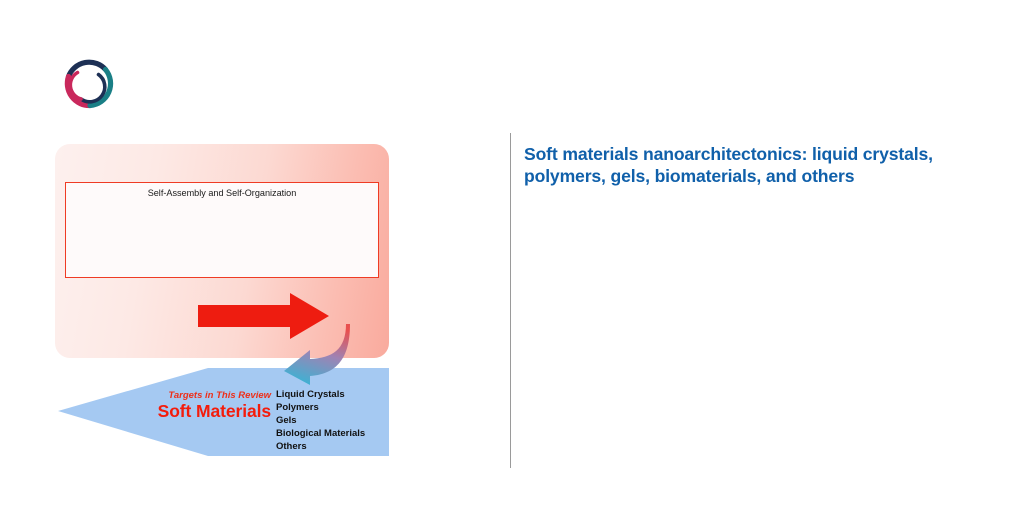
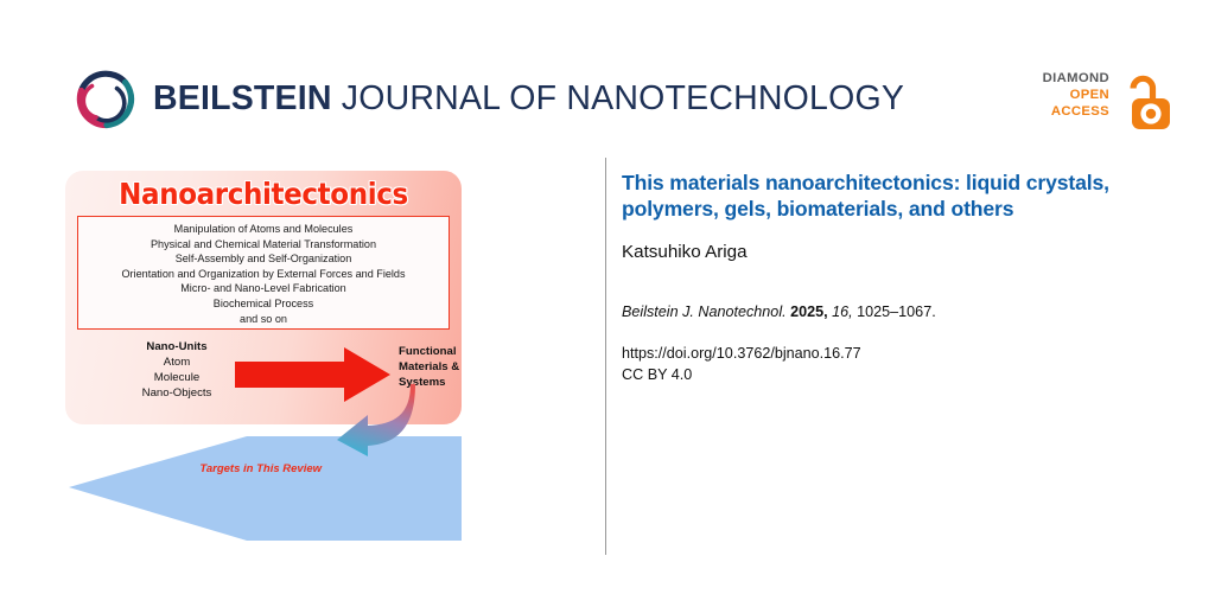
+ BEILSTEIN JOURNAL OF NANOTECHNOLOGY
+ DIAMOND
+ OPEN
+ ACCESS
+ Nanoarchitectonics
+ Manipulation of Atoms and Molecules
+ Physical and Chemical Material Transformation
  Self-Assembly and Self-Organization
+ Orientation and Organization by External Forces and Fields
+ Micro- and Nano-Level Fabrication
+ Biochemical Process
+ and so on
+ Nano-Units
+ Atom
+ Molecule
+ Nano-Objects
+ Functional
+ Materials &
+ Systems
  Targets in This Review
- Soft Materials
- Liquid Crystals
- Polymers
- Gels
- Biological Materials
- Others
- Soft materials nanoarchitectonics: liquid crystals, polymers, gels, biomaterials, and others
+ This materials nanoarchitectonics: liquid crystals, polymers, gels, biomaterials, and others
+ Katsuhiko Ariga
+ Beilstein J. Nanotechnol. 2025, 16, 1025–1067.
+ https://doi.org/10.3762/bjnano.16.77
+ CC BY 4.0
